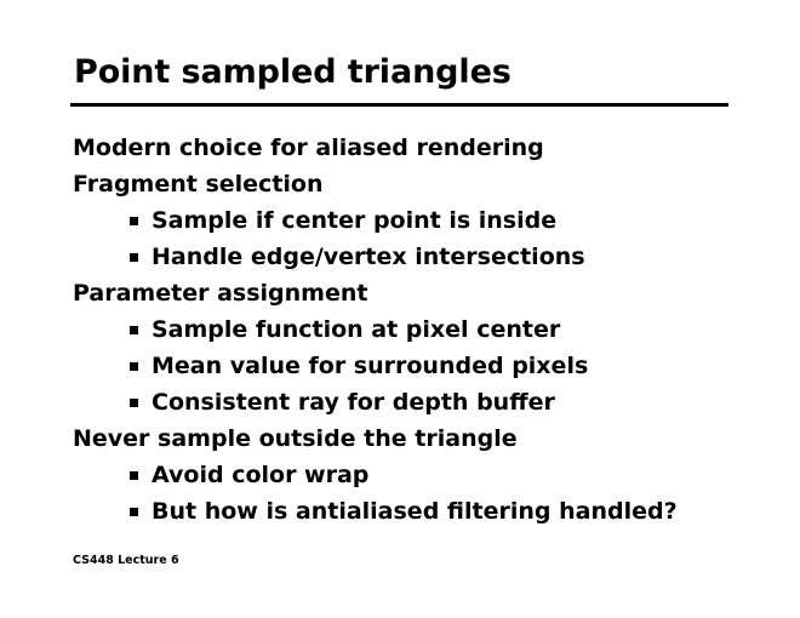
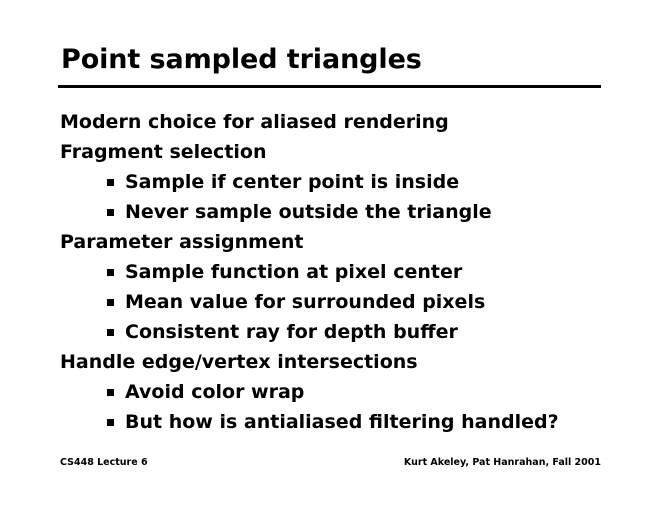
  Point sampled triangles
  Modern choice for aliased rendering
  Fragment selection
  Sample if center point is inside
- Handle edge/vertex intersections
+ Never sample outside the triangle
  Parameter assignment
  Sample function at pixel center
  Mean value for surrounded pixels
  Consistent ray for depth buffer
- Never sample outside the triangle
+ Handle edge/vertex intersections
  Avoid color wrap
  But how is antialiased filtering handled?
  CS448 Lecture 6
+ Kurt Akeley, Pat Hanrahan, Fall 2001
